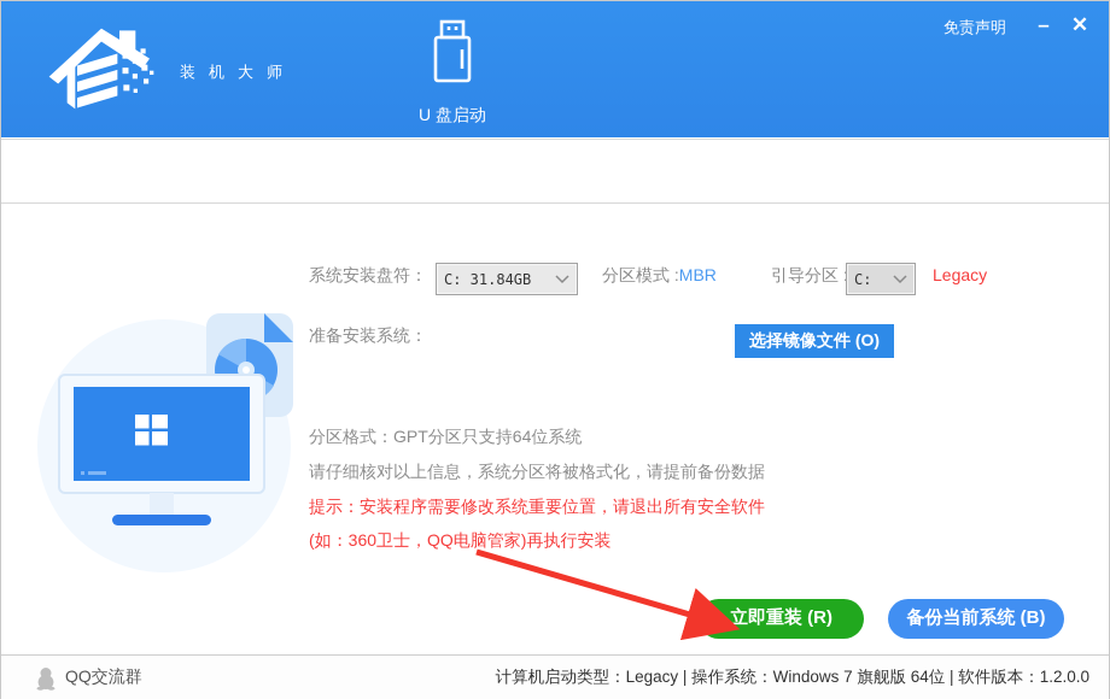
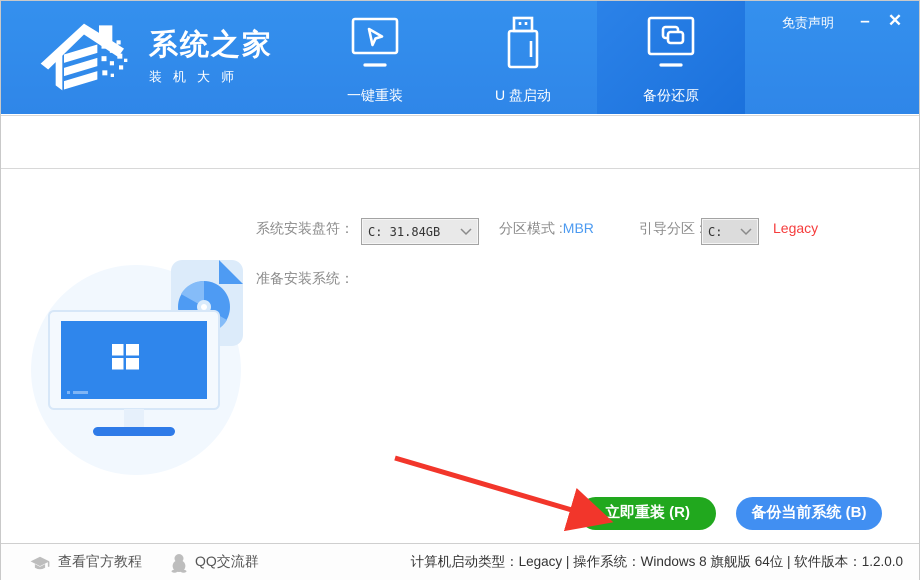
+ 系统之家
  装机大师
+ 一键重装
  U 盘启动
+ 备份还原
  免责声明
  –
  ✕
  系统安装盘符：
  C: 31.84GB
  分区模式 :MBR
  引导分区
  C:
  Legacy
  准备安装系统：
- 选择镜像文件 (O)
- 分区格式：GPT分区只支持64位系统
- 请仔细核对以上信息，系统分区将被格式化，请提前备份数据
- 提示：安装程序需要修改系统重要位置，请退出所有安全软件
- (如：360卫士，QQ电脑管家)再执行安装
  立即重装 (R)
  备份当前系统 (B)
+ 查看官方教程
  QQ交流群
- 计算机启动类型：Legacy | 操作系统：Windows 7 旗舰版 64位 | 软件版本：1.2.0.0
+ 计算机启动类型：Legacy | 操作系统：Windows 8 旗舰版 64位 | 软件版本：1.2.0.0
